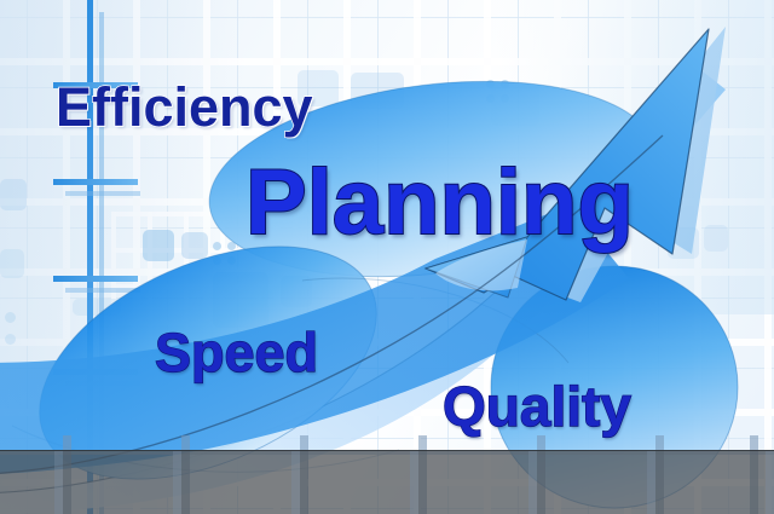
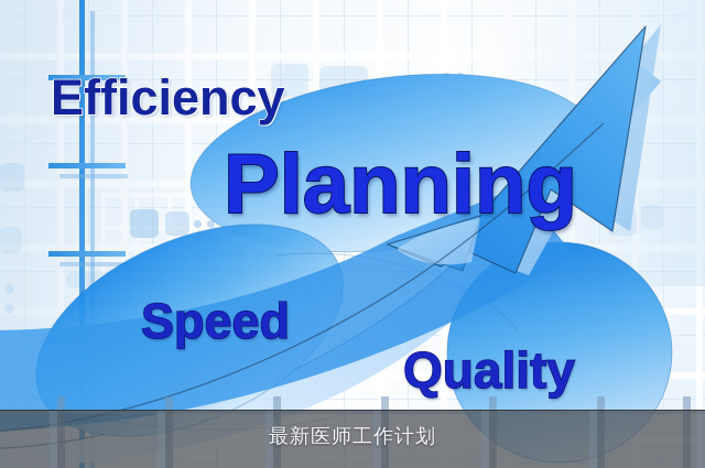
  Efficiency
  Planning
  Speed
  Quality
+ 最新医师工作计划
